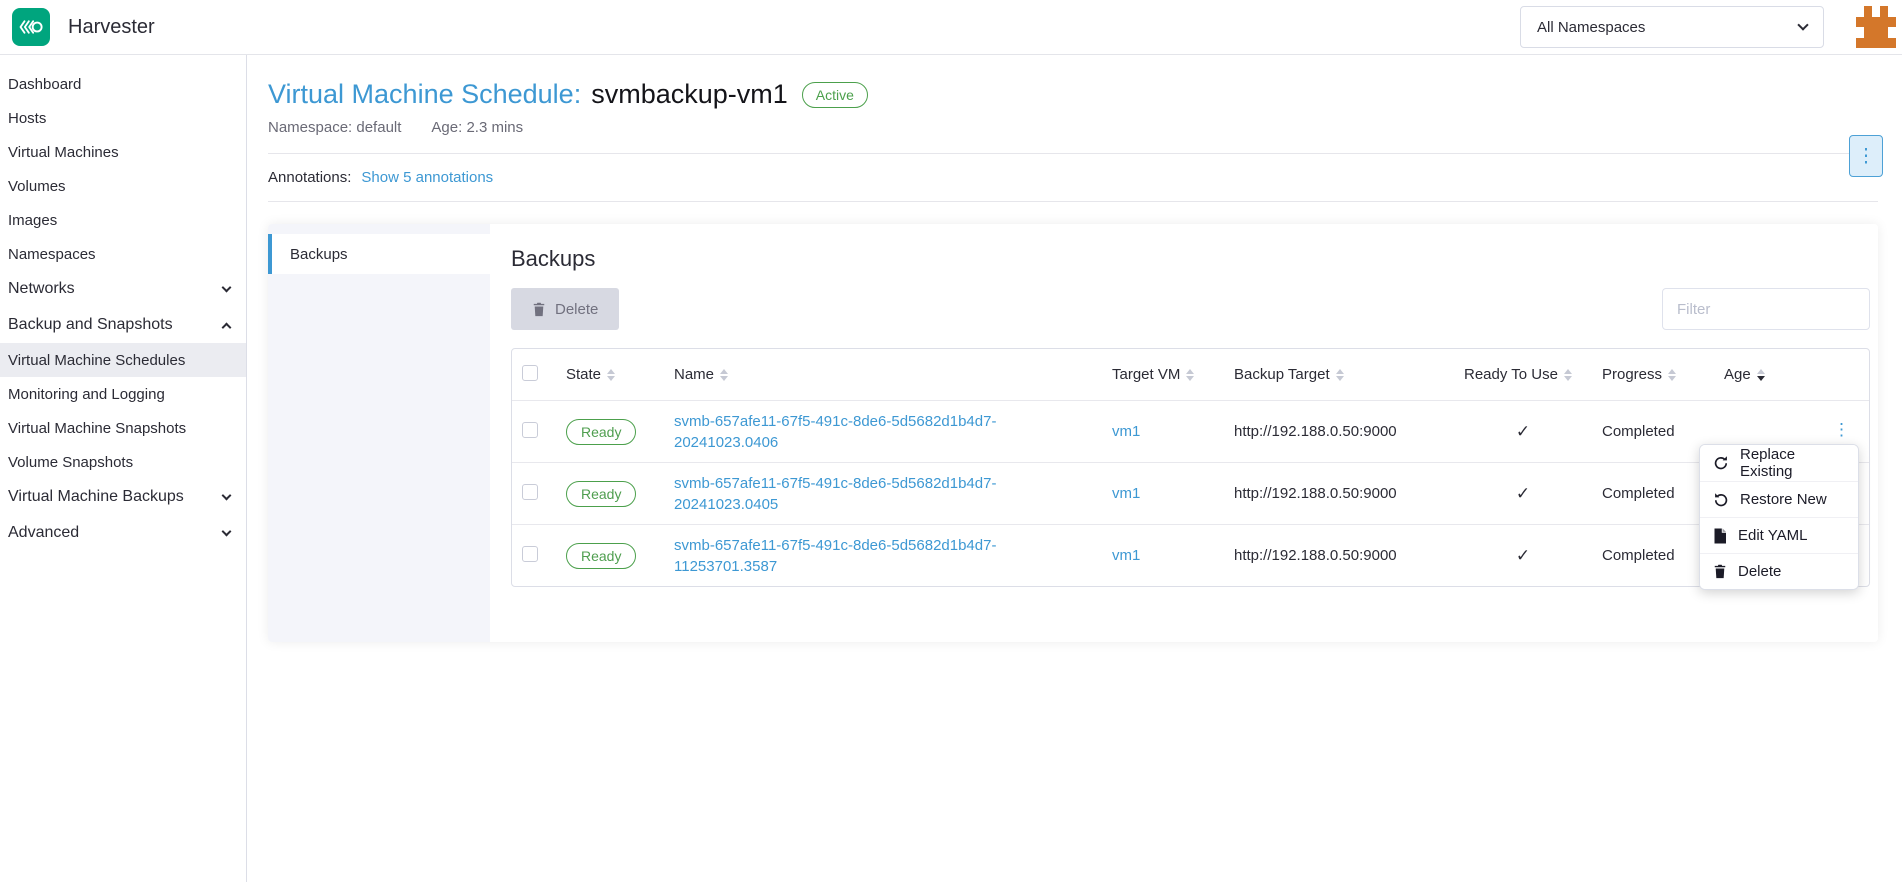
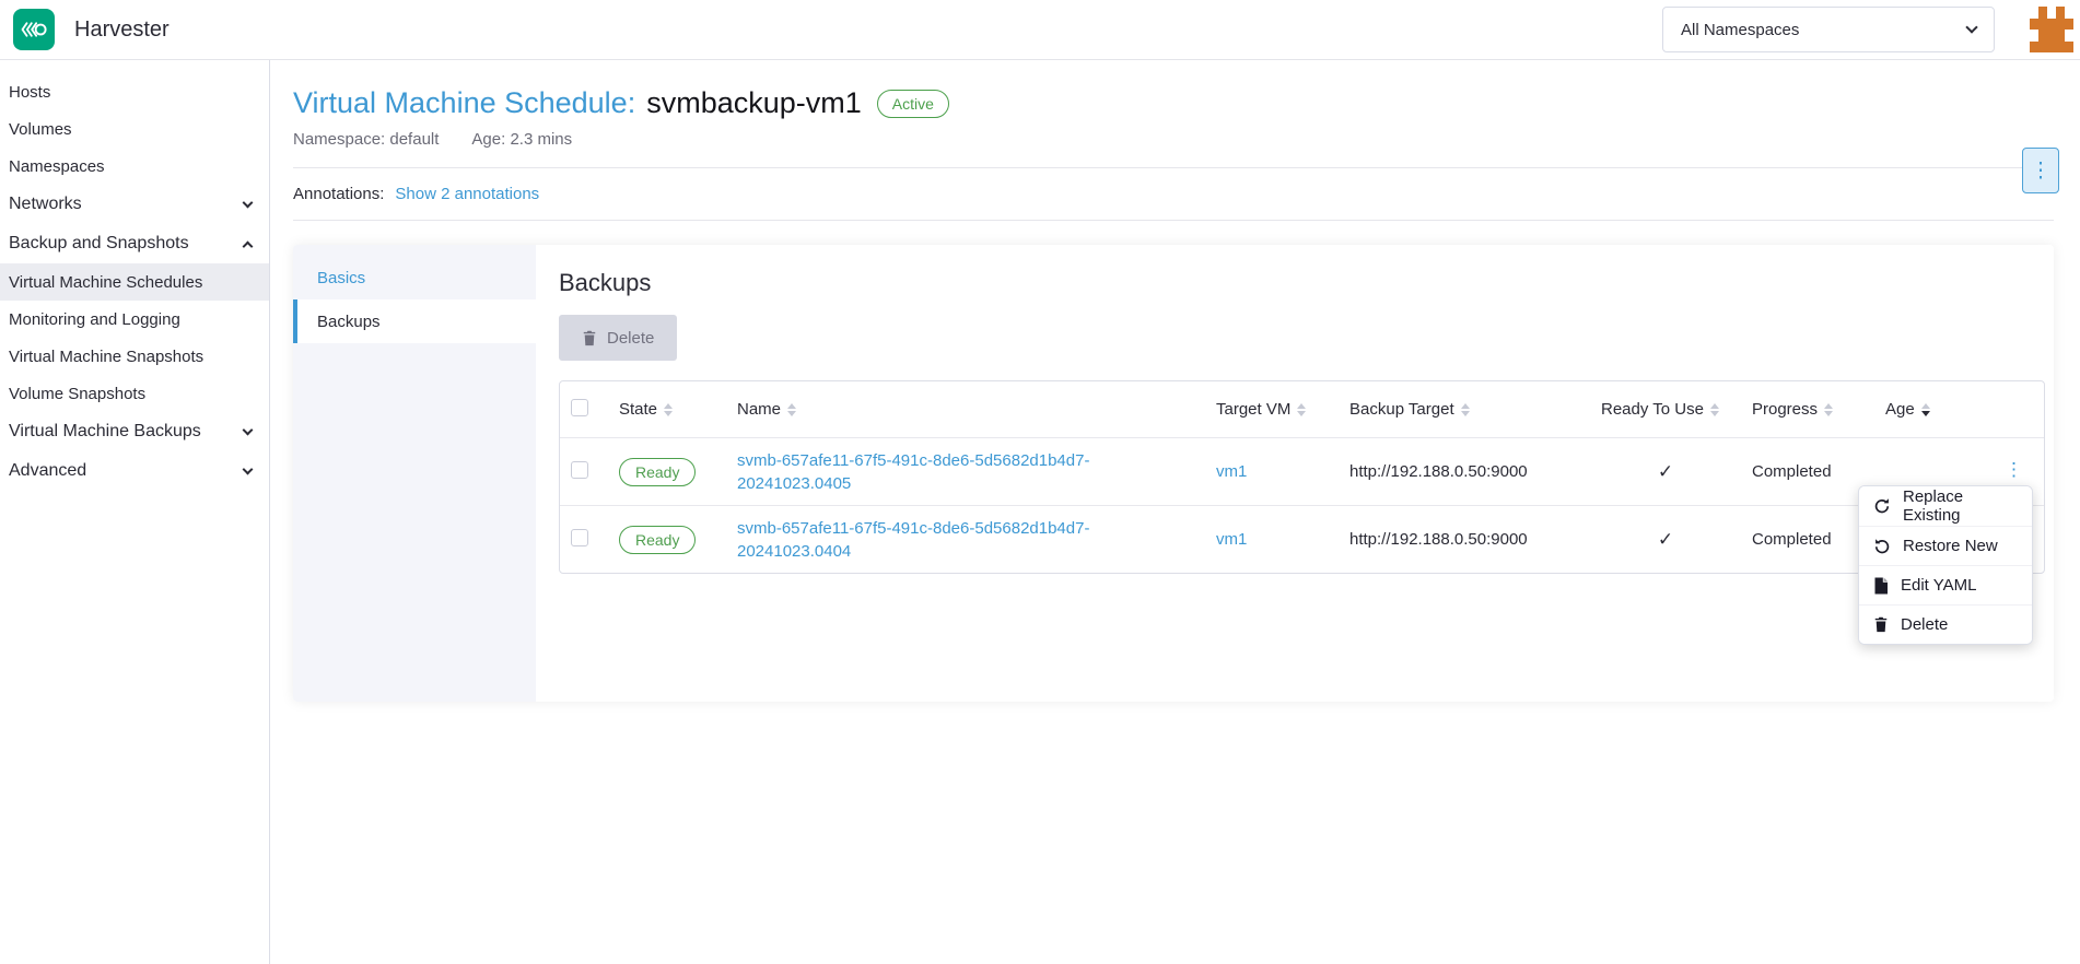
  Harvester
  All Namespaces
- Dashboard
  Hosts
- Virtual Machines
  Volumes
- Images
  Namespaces
  Networks
  Backup and Snapshots
  Virtual Machine Schedules
  Monitoring and Logging
  Virtual Machine Snapshots
  Volume Snapshots
  Virtual Machine Backups
  Advanced
  Virtual Machine Schedule:
  svmbackup-vm1
  Active
  Namespace: default
  Age: 2.3 mins
  Annotations:
- Show 5 annotations
+ Show 2 annotations
+ Basics
  Backups
  Backups
  Delete
- Filter
  	State	Name	Target VM	Backup Target	Ready To Use	Progress	Age
- 	Ready	svmb-657afe11-67f5-491c-8de6-5d5682d1b4d7-20241023.0406	vm1	http://192.188.0.50:9000	✓	Completed
  	Ready	svmb-657afe11-67f5-491c-8de6-5d5682d1b4d7-20241023.0405	vm1	http://192.188.0.50:9000	✓	Completed
- 	Ready	svmb-657afe11-67f5-491c-8de6-5d5682d1b4d7-11253701.3587	vm1	http://192.188.0.50:9000	✓	Completed
+ 	Ready	svmb-657afe11-67f5-491c-8de6-5d5682d1b4d7-20241023.0404	vm1	http://192.188.0.50:9000	✓	Completed
  ⋮
  ⋮
  Replace Existing
  Restore New
  Edit YAML
  Delete
